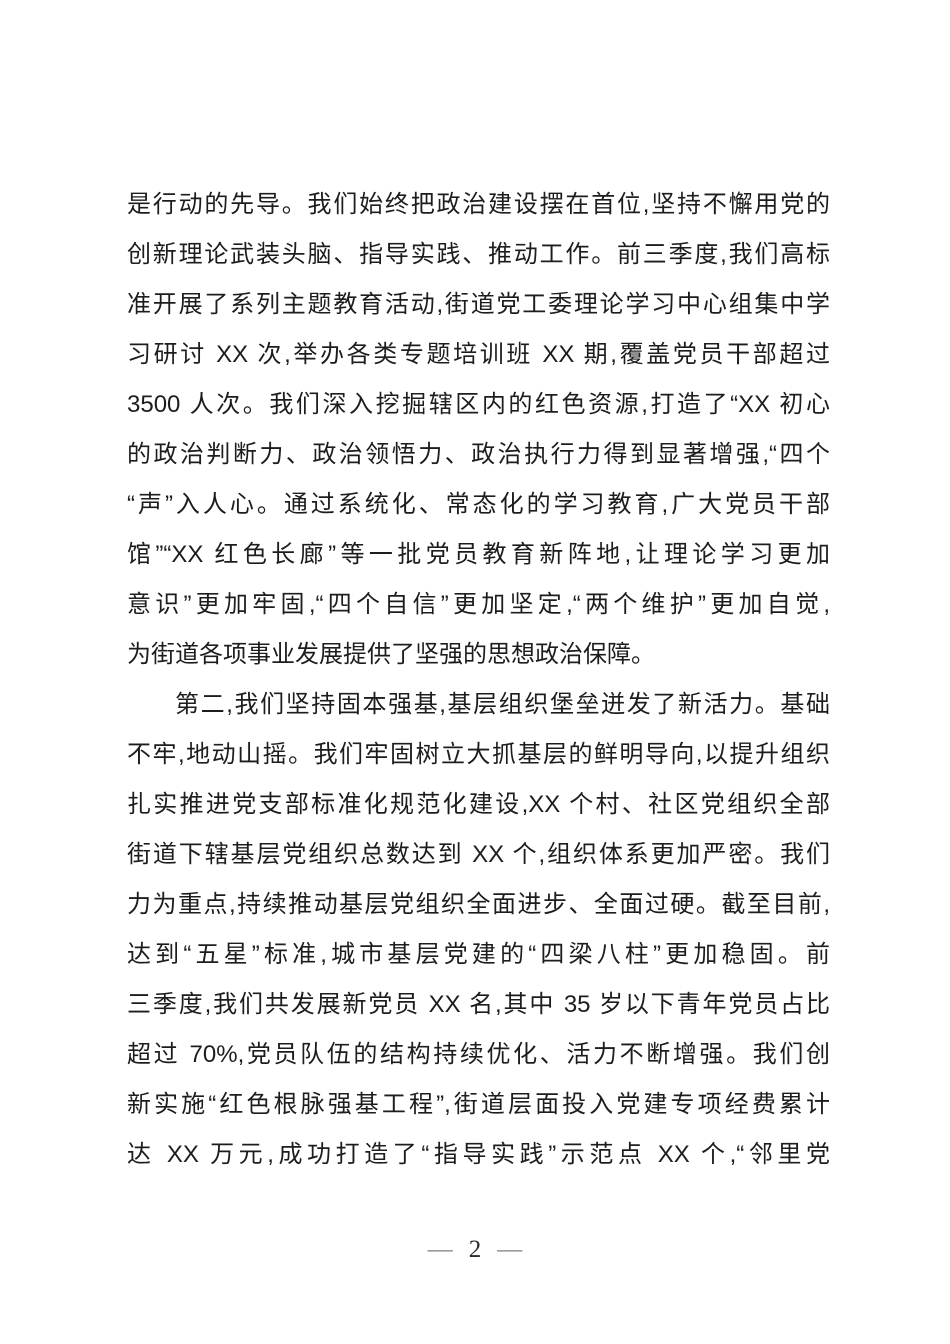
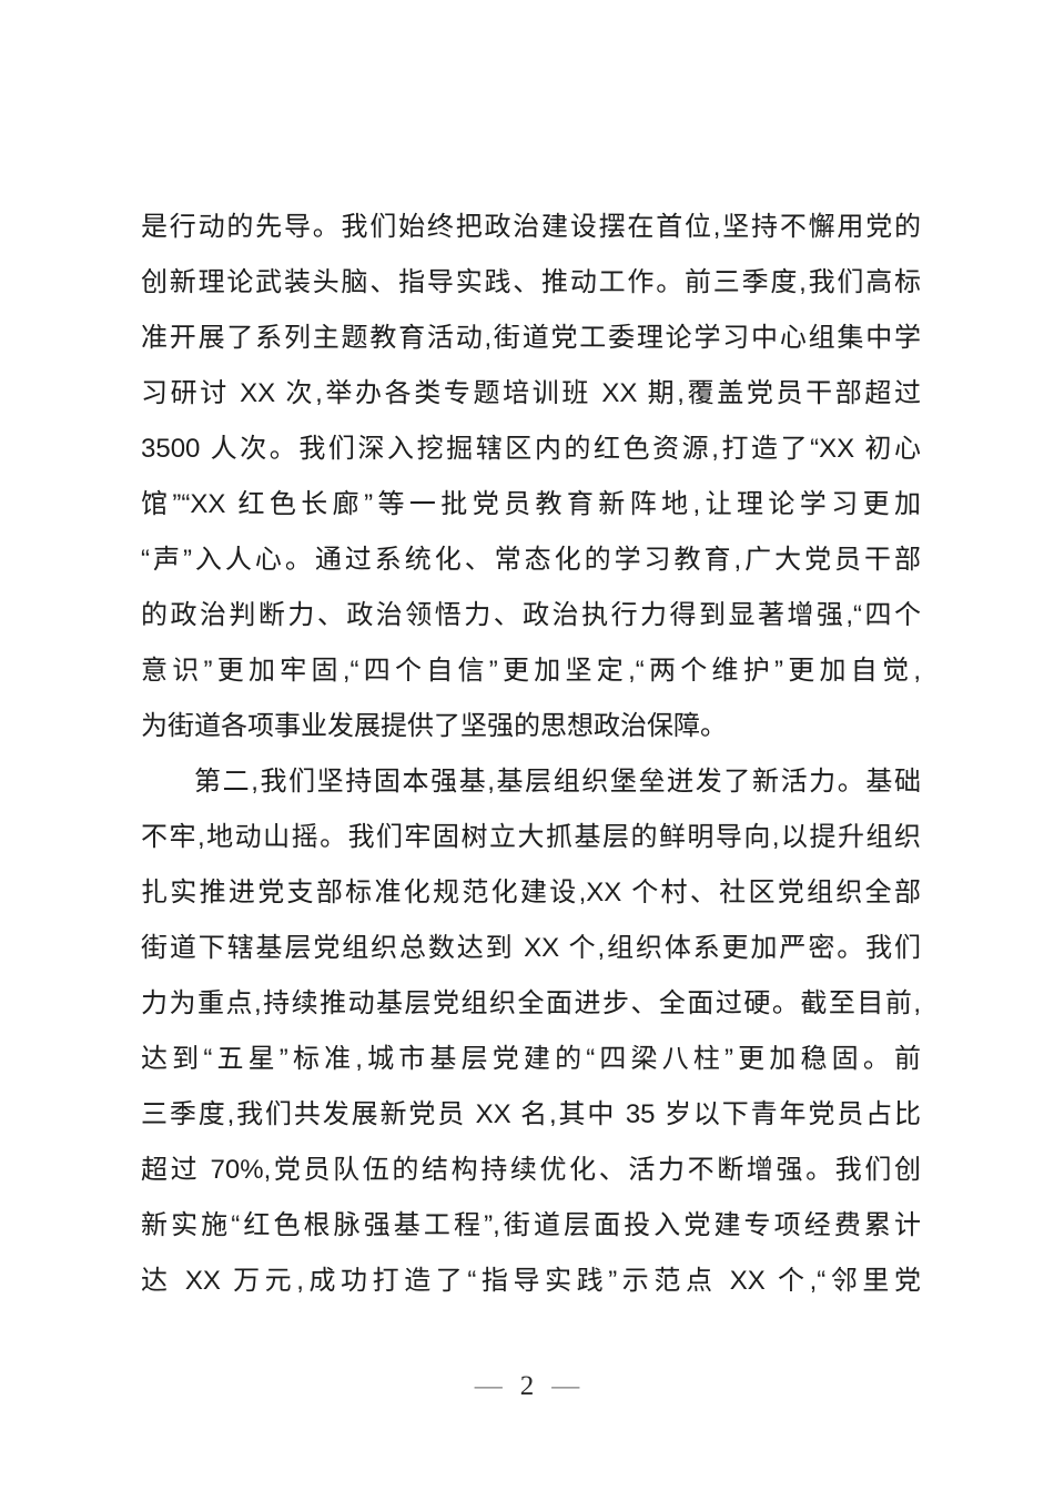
  是行动的先导。我们始终把政治建设摆在首位,坚持不懈用党的
  创新理论武装头脑、指导实践、推动工作。前三季度,我们高标
  准开展了系列主题教育活动,街道党工委理论学习中心组集中学
  习研讨 XX 次,举办各类专题培训班 XX 期,覆盖党员干部超过
  3500 人次。我们深入挖掘辖区内的红色资源,打造了“XX 初心
- 的政治判断力、政治领悟力、政治执行力得到显著增强,“四个
+ 馆”“XX 红色长廊”等一批党员教育新阵地,让理论学习更加
  “声”入人心。通过系统化、常态化的学习教育,广大党员干部
- 馆”“XX 红色长廊”等一批党员教育新阵地,让理论学习更加
+ 的政治判断力、政治领悟力、政治执行力得到显著增强,“四个
  意识”更加牢固,“四个自信”更加坚定,“两个维护”更加自觉,
  为街道各项事业发展提供了坚强的思想政治保障。
  第二,我们坚持固本强基,基层组织堡垒迸发了新活力。基础
  不牢,地动山摇。我们牢固树立大抓基层的鲜明导向,以提升组织
  扎实推进党支部标准化规范化建设,XX 个村、社区党组织全部
  街道下辖基层党组织总数达到 XX 个,组织体系更加严密。我们
  力为重点,持续推动基层党组织全面进步、全面过硬。截至目前,
  达到“五星”标准,城市基层党建的“四梁八柱”更加稳固。前
  三季度,我们共发展新党员 XX 名,其中 35 岁以下青年党员占比
  超过 70%,党员队伍的结构持续优化、活力不断增强。我们创
  新实施“红色根脉强基工程”,街道层面投入党建专项经费累计
  达 XX 万元,成功打造了“指导实践”示范点 XX 个,“邻里党
  — 2 —
